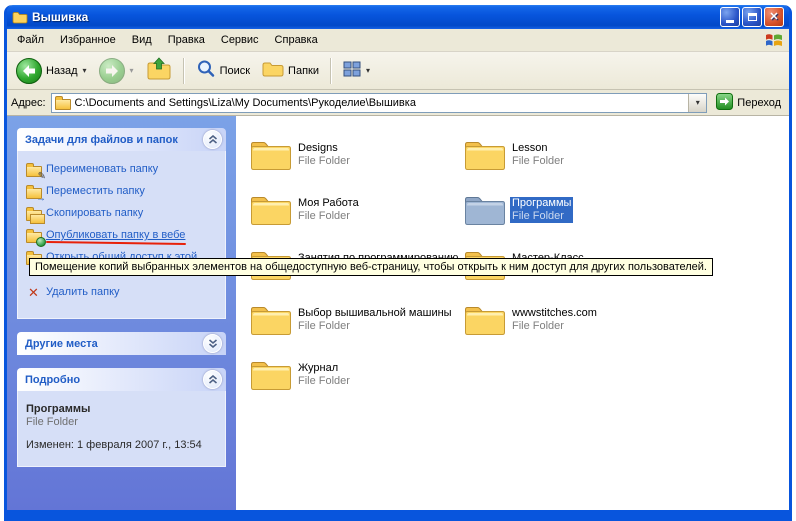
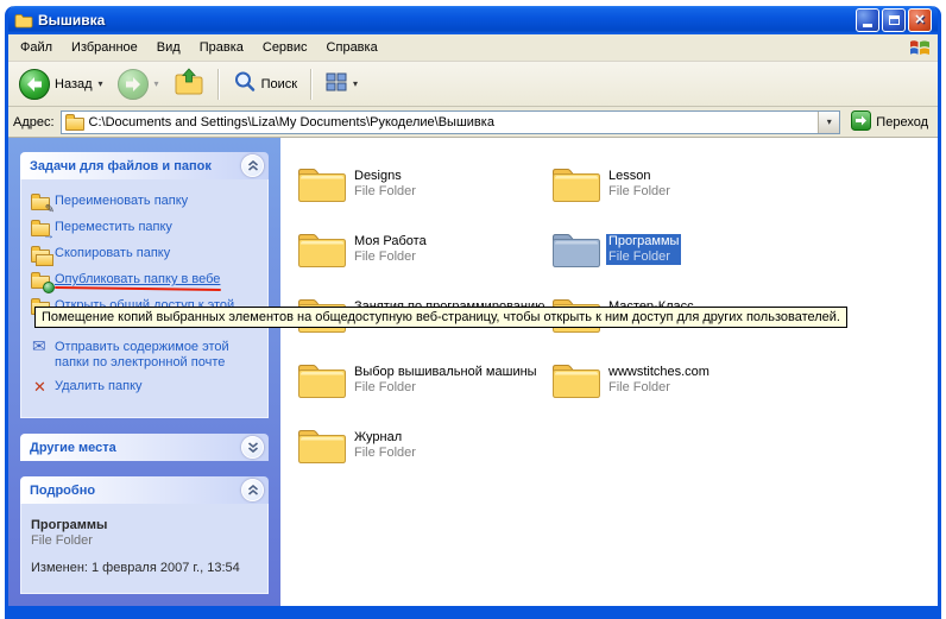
  Вышивка
  ✕
  Файл
  Избранное
  Вид
  Правка
  Сервис
  Справка
  Назад
  ▾
  ▾
  Поиск
- Папки
  ▾
  Адрес:
  C:\Documents and Settings\Liza\My Documents\Рукоделие\Вышивка
  ▾
  Переход
  Задачи для файлов и папок
  Переименовать папку
  Переместить папку
  Скопировать папку
  Опубликовать папку в вебе
  Открыть общий доступ к этой
+ Отправить содержимое этой папки по электронной почте
  Удалить папку
  Другие места
  Подробно
  Программы
  File Folder
  Изменен: 1 февраля 2007 г., 13:54
  Designs
  File Folder
  Lesson
  File Folder
  Моя Работа
  File Folder
  Программы
  File Folder
  Выбор вышивальной машины
  File Folder
  wwwstitches.com
  File Folder
  Журнал
  File Folder
  Помещение копий выбранных элементов на общедоступную веб-страницу, чтобы открыть к ним доступ для других пользователей.
